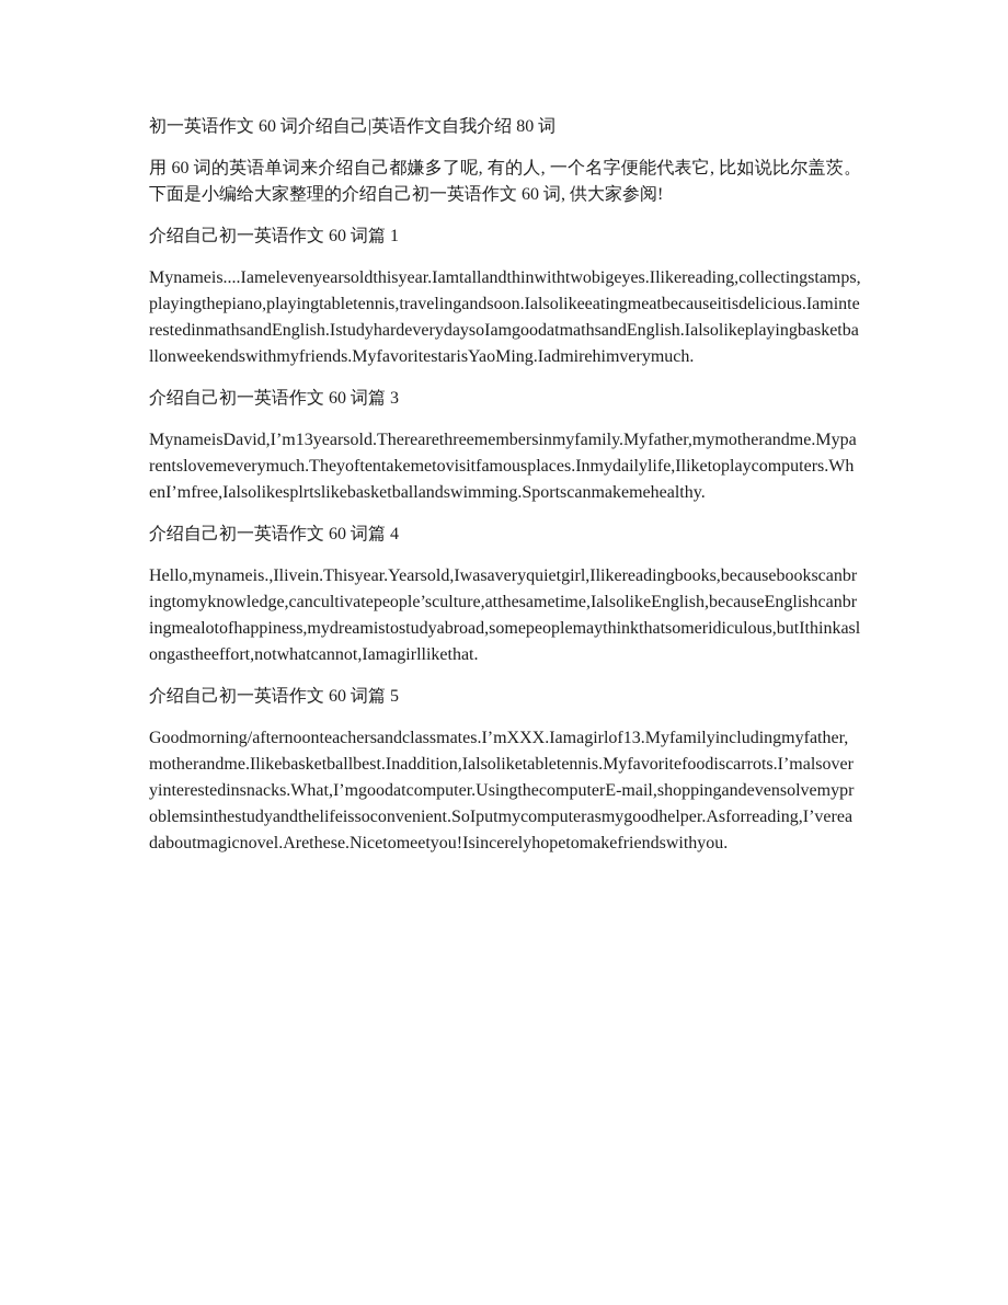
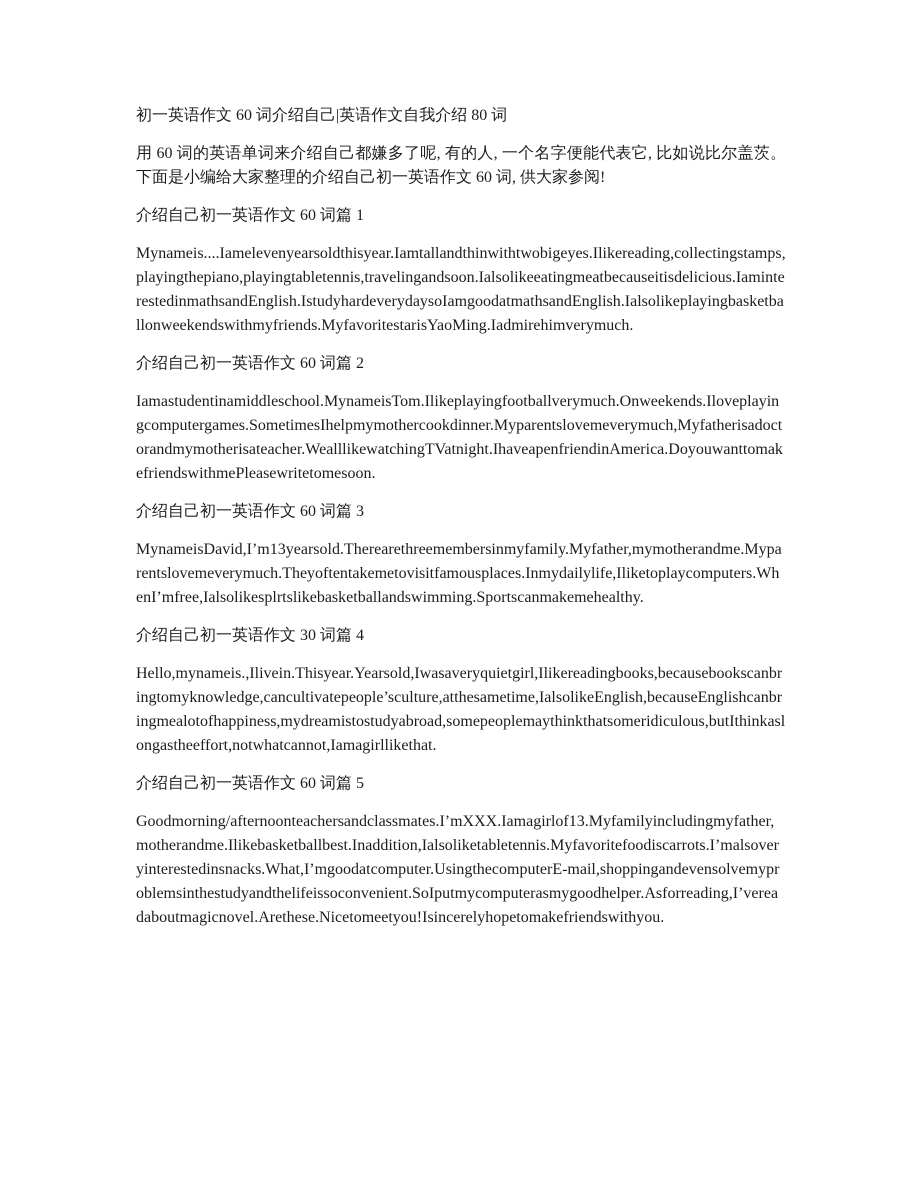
  初一英语作文 60 词介绍自己|英语作文自我介绍 80 词
  用 60 词的英语单词来介绍自己都嫌多了呢, 有的人, 一个名字便能代表它, 比如说比尔盖茨。下面是小编给大家整理的介绍自己初一英语作文 60 词, 供大家参阅!
  介绍自己初一英语作文 60 词篇 1
  Mynameis....Iamelevenyearsoldthisyear.Iamtallandthinwithtwobigeyes.Ilikereading,collectingstamps,playingthepiano,playingtabletennis,travelingandsoon.Ialsolikeeatingmeatbecauseitisdelicious.IaminterestedinmathsandEnglish.IstudyhardeverydaysoIamgoodatmathsandEnglish.Ialsolikeplayingbasketballonweekendswithmyfriends.MyfavoritestarisYaoMing.Iadmirehimverymuch.
+ 介绍自己初一英语作文 60 词篇 2
+ Iamastudentinamiddleschool.MynameisTom.Ilikeplayingfootballverymuch.Onweekends.Iloveplayingcomputergames.SometimesIhelpmymothercookdinner.Myparentslovemeverymuch,Myfatherisadoctorandmymotherisateacher.WealllikewatchingTVatnight.IhaveapenfriendinAmerica.DoyouwanttomakefriendswithmePleasewritetomesoon.
  介绍自己初一英语作文 60 词篇 3
  MynameisDavid,I’m13yearsold.Therearethreemembersinmyfamily.Myfather,mymotherandme.Myparentslovemeverymuch.Theyoftentakemetovisitfamousplaces.Inmydailylife,Iliketoplaycomputers.WhenI’mfree,Ialsolikesplrtslikebasketballandswimming.Sportscanmakemehealthy.
- 介绍自己初一英语作文 60 词篇 4
+ 介绍自己初一英语作文 30 词篇 4
  Hello,mynameis.,Ilivein.Thisyear.Yearsold,Iwasaveryquietgirl,Ilikereadingbooks,becausebookscanbringtomyknowledge,cancultivatepeople’sculture,atthesametime,IalsolikeEnglish,becauseEnglishcanbringmealotofhappiness,mydreamistostudyabroad,somepeoplemaythinkthatsomeridiculous,butIthinkaslongastheeffort,notwhatcannot,Iamagirllikethat.
  介绍自己初一英语作文 60 词篇 5
  Goodmorning/afternoonteachersandclassmates.I’mXXX.Iamagirlof13.Myfamilyincludingmyfather,motherandme.Ilikebasketballbest.Inaddition,Ialsoliketabletennis.Myfavoritefoodiscarrots.I’malsoveryinterestedinsnacks.What,I’mgoodatcomputer.UsingthecomputerE-mail,shoppingandevensolvemyproblemsinthestudyandthelifeissoconvenient.SoIputmycomputerasmygoodhelper.Asforreading,I’vereadaboutmagicnovel.Arethese.Nicetomeetyou!Isincerelyhopetomakefriendswithyou.
